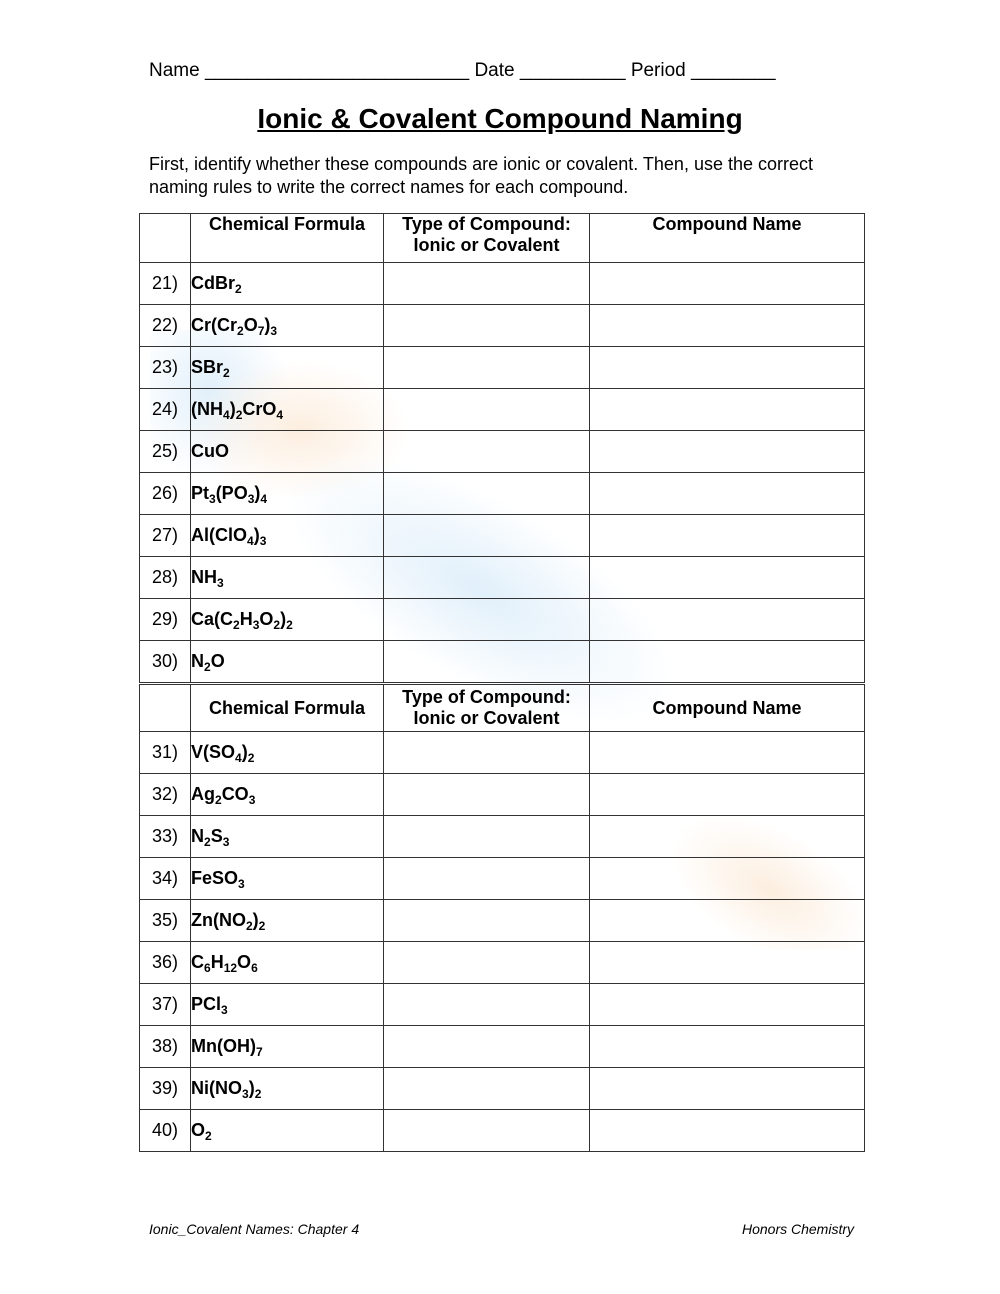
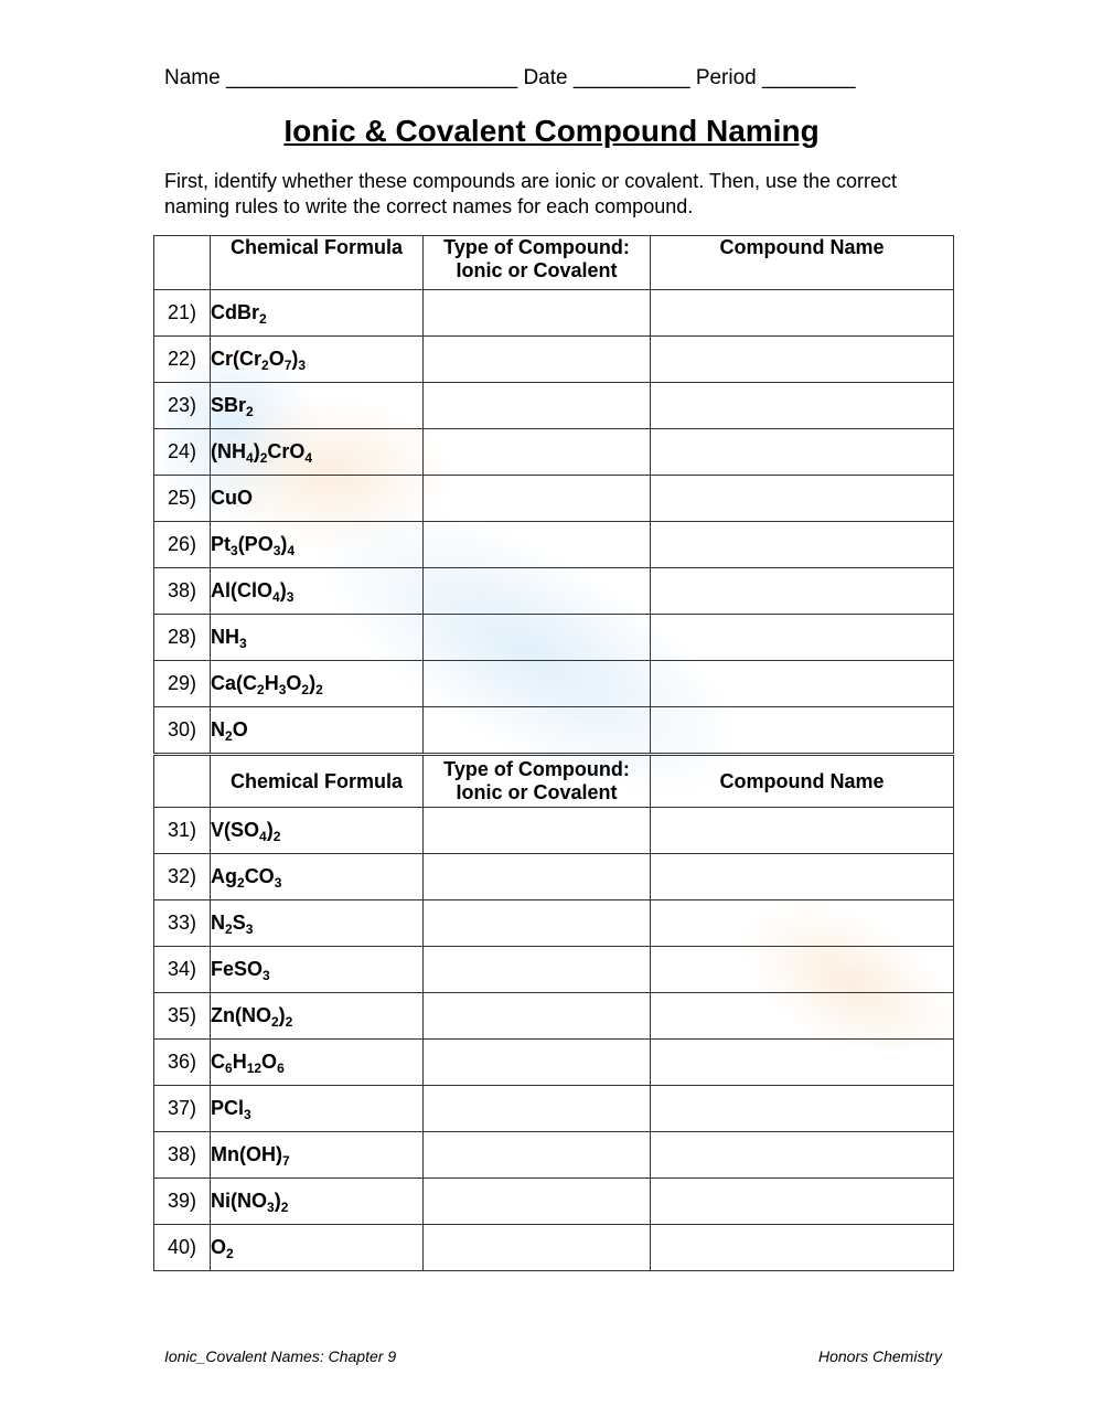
  Name _________________________ Date __________ Period ________
  Ionic & Covalent Compound Naming
  First, identify whether these compounds are ionic or covalent. Then, use the correct naming rules to write the correct names for each compound.
  	Chemical Formula	Type of Compound:Ionic or Covalent	Compound Name
  21)	CdBr2
  22)	Cr(Cr2O7)3
  23)	SBr2
  24)	(NH4)2CrO4
  25)	CuO
  26)	Pt3(PO3)4
- 27)	Al(ClO4)3
+ 38)	Al(ClO4)3
  28)	NH3
  29)	Ca(C2H3O2)2
  30)	N2O
  	Chemical Formula	Type of Compound:Ionic or Covalent	Compound Name
  31)	V(SO4)2
  32)	Ag2CO3
  33)	N2S3
  34)	FeSO3
  35)	Zn(NO2)2
  36)	C6H12O6
  37)	PCl3
  38)	Mn(OH)7
  39)	Ni(NO3)2
  40)	O2
- Ionic_Covalent Names: Chapter 4
+ Ionic_Covalent Names: Chapter 9
  Honors Chemistry
